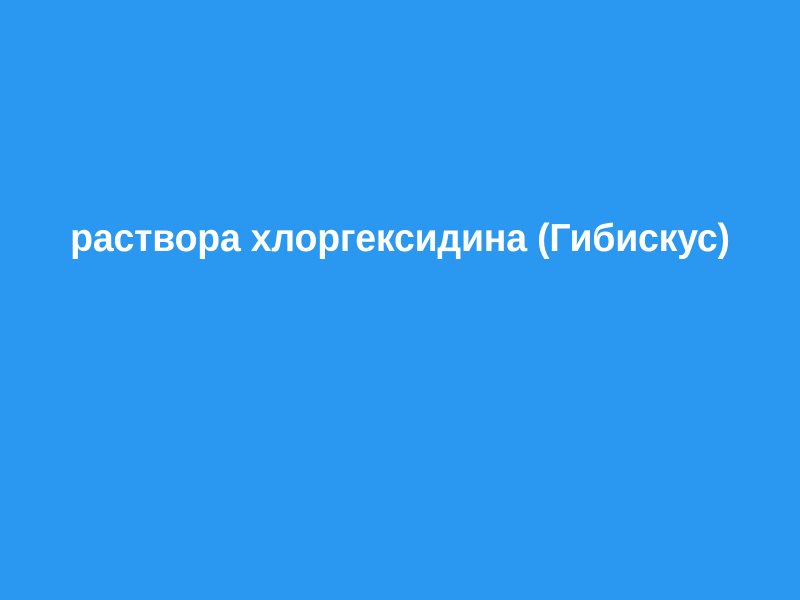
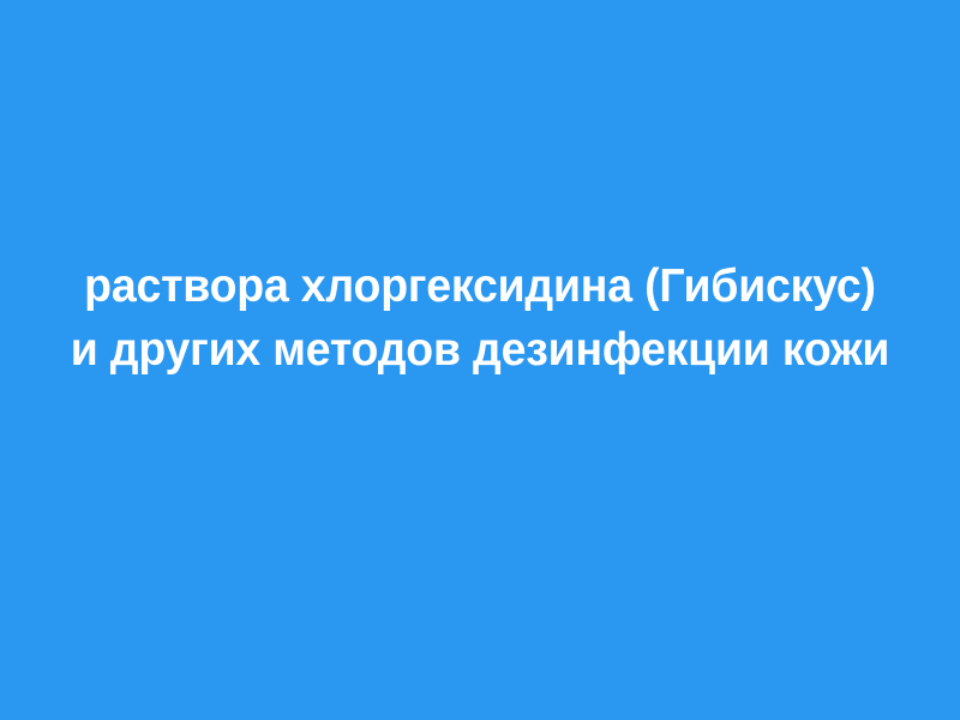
  раствора хлоргексидина (Гибискус)
+ и других методов дезинфекции кожи
